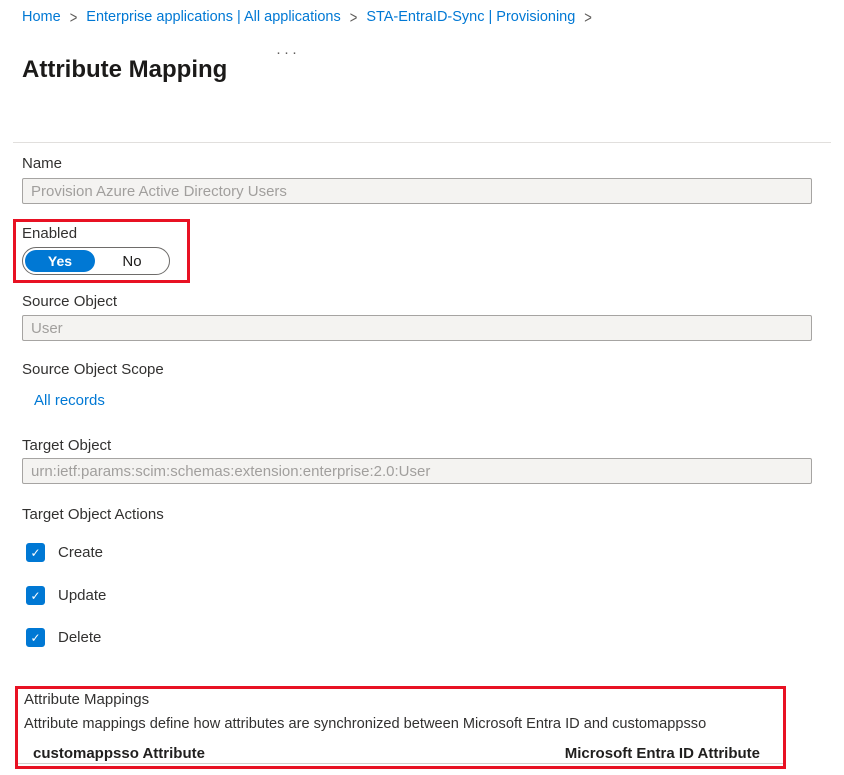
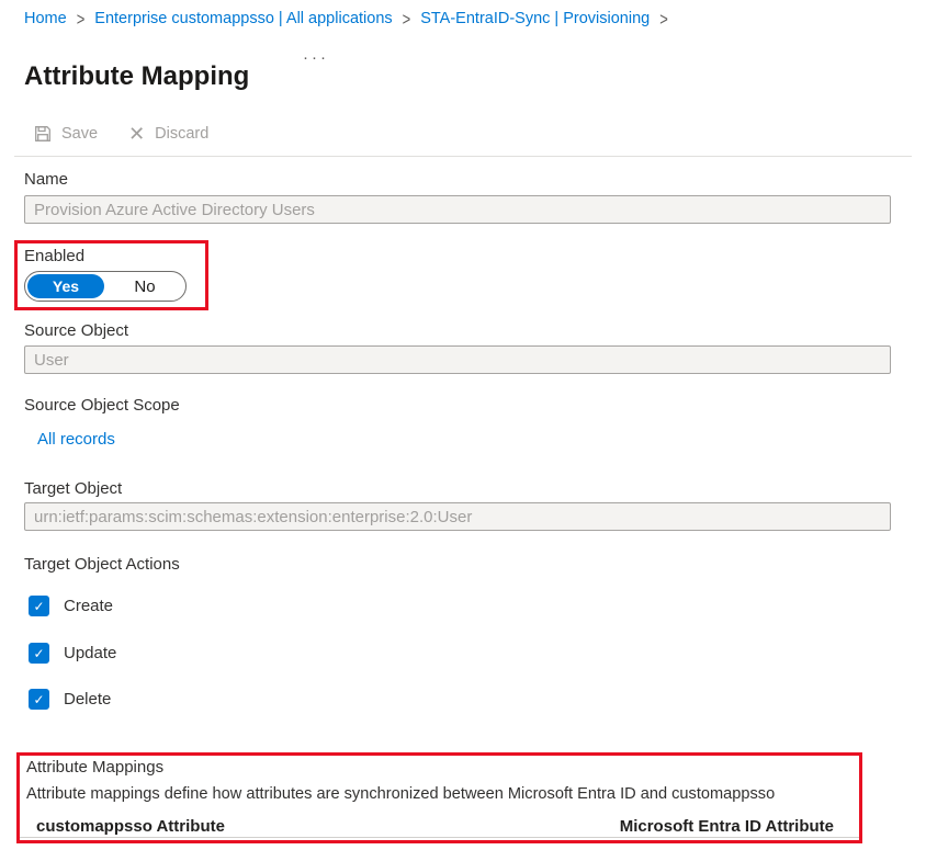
  Home
  >
- Enterprise applications | All applications
+ Enterprise customappsso | All applications
  >
  STA-EntraID-Sync | Provisioning
  >
  Attribute Mapping
  ···
+ Save
+ ✕
+ Discard
  Name
  Provision Azure Active Directory Users
  Enabled
  Yes
  No
  Source Object
  User
  Source Object Scope
  All records
  Target Object
  urn:ietf:params:scim:schemas:extension:enterprise:2.0:User
  Target Object Actions
  ✓
  Create
  ✓
  Update
  ✓
  Delete
  Attribute Mappings
  Attribute mappings define how attributes are synchronized between Microsoft Entra ID and customappsso
  customappsso Attribute
  Microsoft Entra ID Attribute
